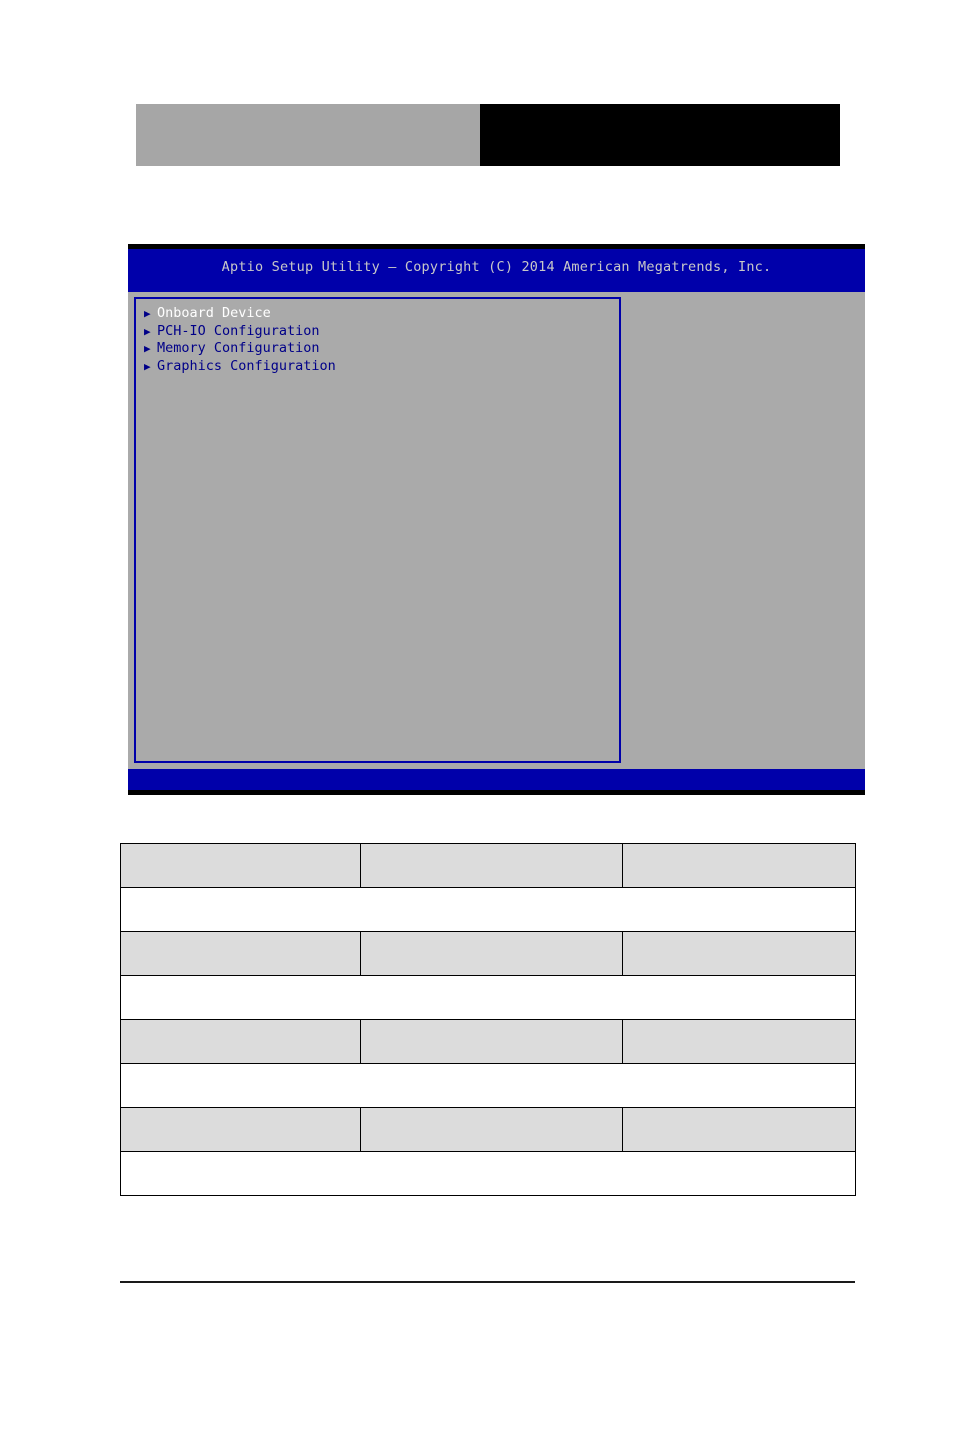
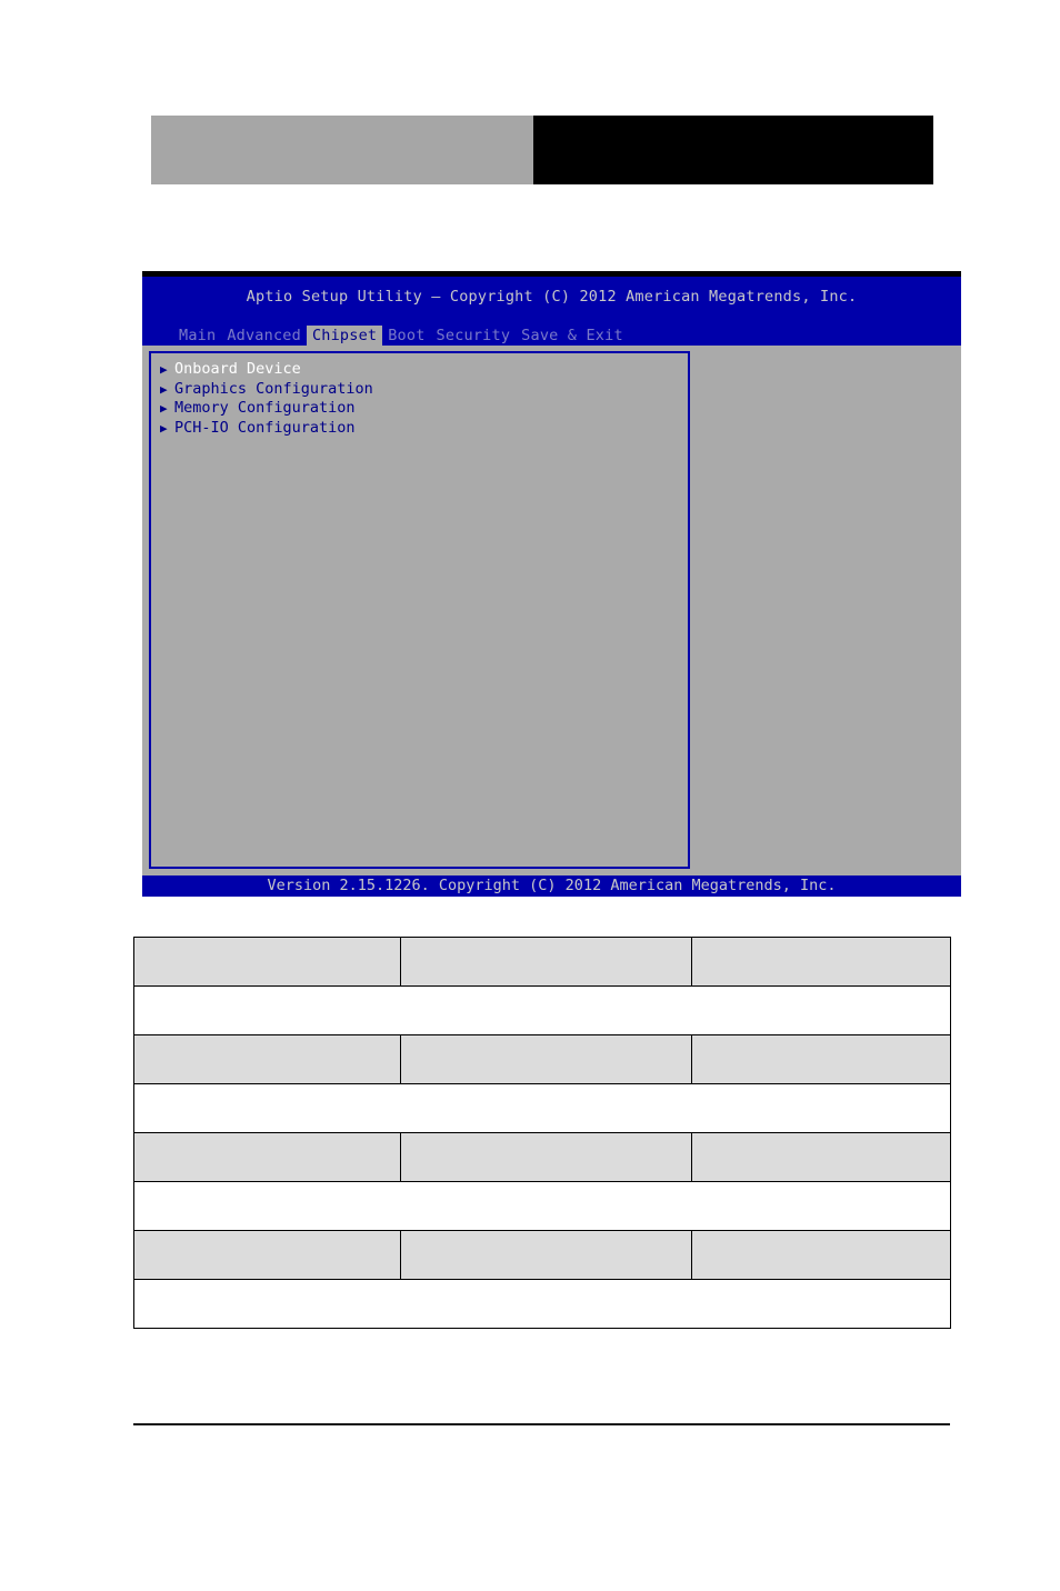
- Aptio Setup Utility – Copyright (C) 2014 American Megatrends, Inc.
+ Aptio Setup Utility – Copyright (C) 2012 American Megatrends, Inc.
+ Main
+ Advanced
+ Chipset
+ Boot
+ Security
+ Save & Exit
  ▶
  Onboard Device
  ▶
- PCH-IO Configuration
+ Graphics Configuration
  ▶
  Memory Configuration
  ▶
- Graphics Configuration
+ PCH-IO Configuration
+ Version 2.15.1226. Copyright (C) 2012 American Megatrends, Inc.
